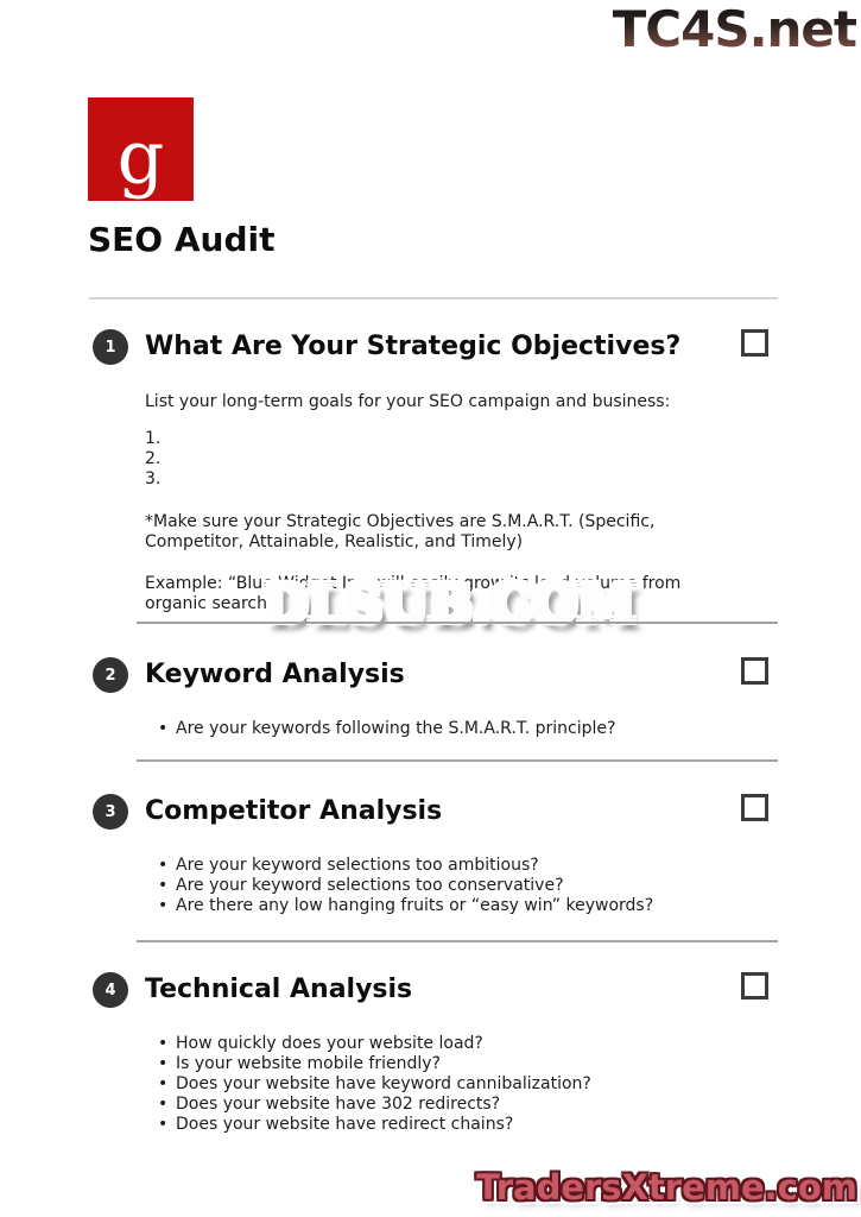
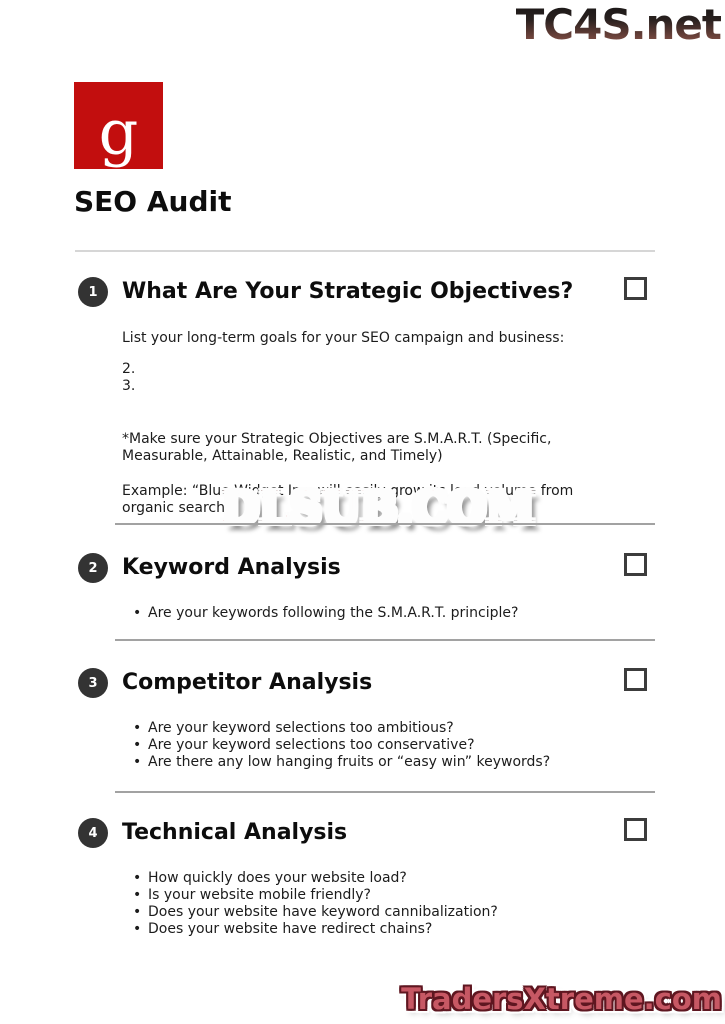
  TC4S.net
  g
  SEO Audit
  1
  What Are Your Strategic Objectives?
  List your long-term goals for your SEO campaign and business:
- 1.
  2.
  3.
  *Make sure your Strategic Objectives are S.M.A.R.T. (Specific,
- Competitor, Attainable, Realistic, and Timely)
+ Measurable, Attainable, Realistic, and Timely)
  organic searc
  DLSUB.COM
  2
  Keyword Analysis
  Are your keywords following the S.M.A.R.T. principle?
  3
  Competitor Analysis
  Are your keyword selections too ambitious?
  Are your keyword selections too conservative?
  Are there any low hanging fruits or “easy win” keywords?
  4
  Technical Analysis
  How quickly does your website load?
  Is your website mobile friendly?
  Does your website have keyword cannibalization?
- Does your website have 302 redirects?
  Does your website have redirect chains?
  TradersXtreme.com
